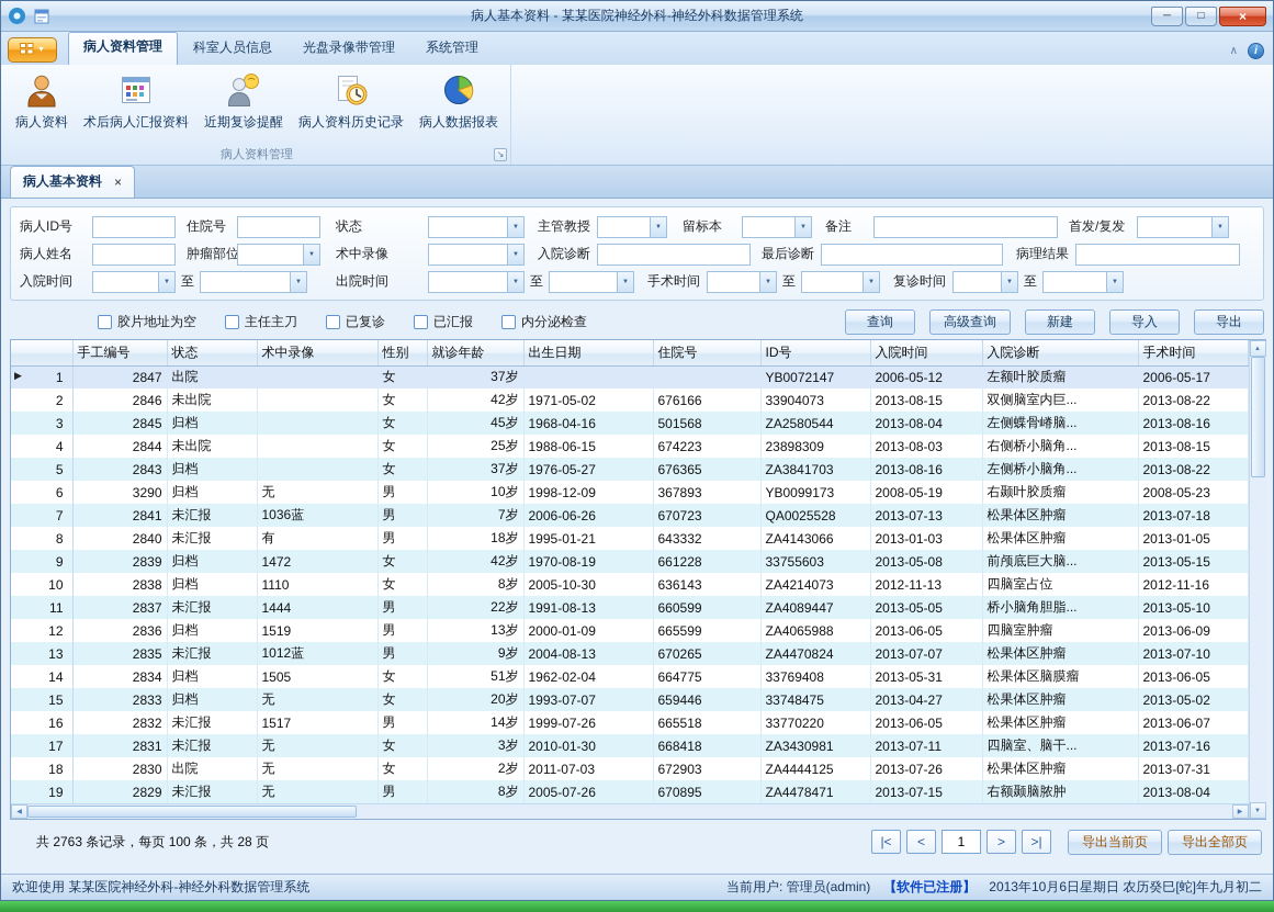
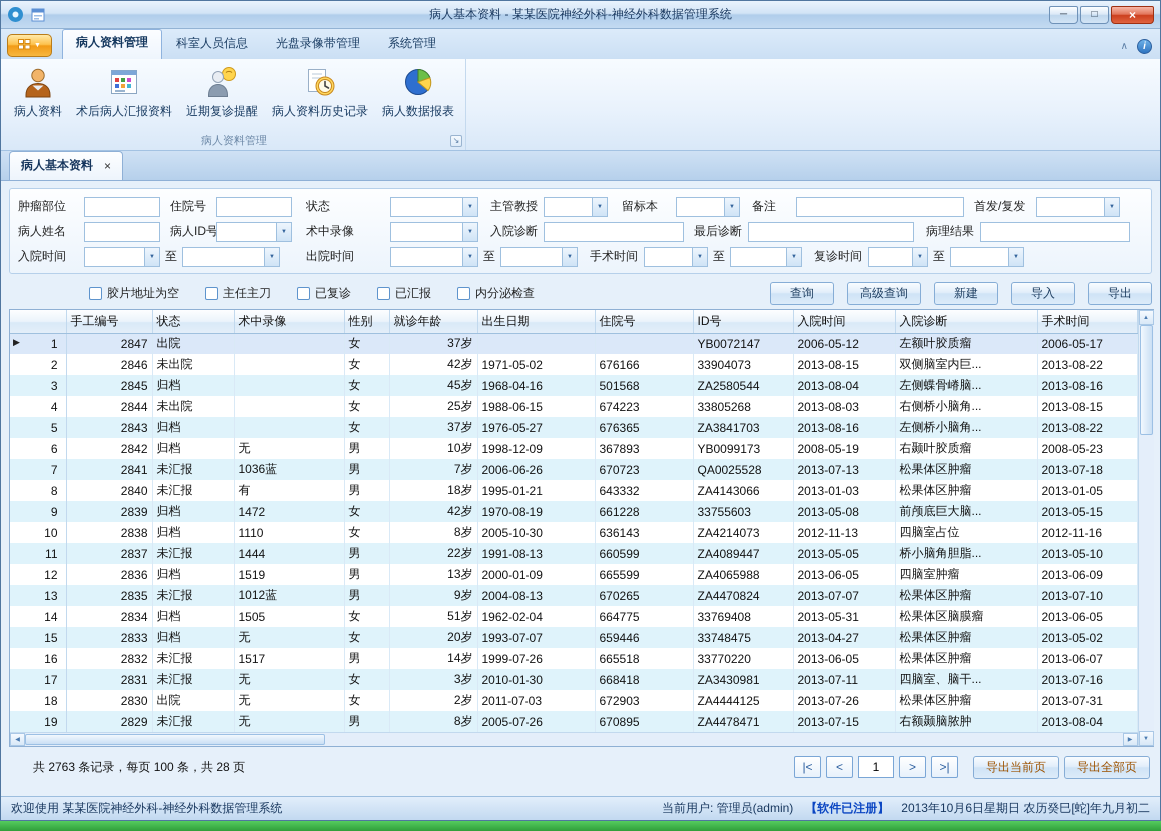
  病人基本资料 - 某某医院神经外科-神经外科数据管理系统
  ─
  □
  ×
  病人资料管理
  科室人员信息
  光盘录像带管理
  系统管理
  ∧
  i
  病人资料
  术后病人汇报资料
  近期复诊提醒
  病人资料历史记录
  病人数据报表
  病人资料管理
  ↘
  病人基本资料
  ×
- 病人ID号
+ 肿瘤部位
  住院号
  状态
  主管教授
  留标本
  备注
  首发/复发
  病人姓名
- 肿瘤部位
+ 病人ID号
  术中录像
  入院诊断
  最后诊断
  病理结果
  入院时间
  至
  出院时间
  至
  手术时间
  至
  复诊时间
  至
  胶片地址为空
  主任主刀
  已复诊
  已汇报
  内分泌检查
  查询
  高级查询
  新建
  导入
  导出
  	手工编号	状态	术中录像	性别	就诊年龄	出生日期	住院号	ID号	入院时间	入院诊断	手术时间
  ▶ 1	2847	出院		女	37岁			YB0072147	2006-05-12	左额叶胶质瘤	2006-05-17
  2	2846	未出院		女	42岁	1971-05-02	676166	33904073	2013-08-15	双侧脑室内巨...	2013-08-22
  3	2845	归档		女	45岁	1968-04-16	501568	ZA2580544	2013-08-04	左侧蝶骨嵴脑...	2013-08-16
- 4	2844	未出院		女	25岁	1988-06-15	674223	23898309	2013-08-03	右侧桥小脑角...	2013-08-15
+ 4	2844	未出院		女	25岁	1988-06-15	674223	33805268	2013-08-03	右侧桥小脑角...	2013-08-15
  5	2843	归档		女	37岁	1976-05-27	676365	ZA3841703	2013-08-16	左侧桥小脑角...	2013-08-22
- 6	3290	归档	无	男	10岁	1998-12-09	367893	YB0099173	2008-05-19	右颞叶胶质瘤	2008-05-23
+ 6	2842	归档	无	男	10岁	1998-12-09	367893	YB0099173	2008-05-19	右颞叶胶质瘤	2008-05-23
  7	2841	未汇报	1036蓝	男	7岁	2006-06-26	670723	QA0025528	2013-07-13	松果体区肿瘤	2013-07-18
  8	2840	未汇报	有	男	18岁	1995-01-21	643332	ZA4143066	2013-01-03	松果体区肿瘤	2013-01-05
  9	2839	归档	1472	女	42岁	1970-08-19	661228	33755603	2013-05-08	前颅底巨大脑...	2013-05-15
  10	2838	归档	1110	女	8岁	2005-10-30	636143	ZA4214073	2012-11-13	四脑室占位	2012-11-16
  11	2837	未汇报	1444	男	22岁	1991-08-13	660599	ZA4089447	2013-05-05	桥小脑角胆脂...	2013-05-10
  12	2836	归档	1519	男	13岁	2000-01-09	665599	ZA4065988	2013-06-05	四脑室肿瘤	2013-06-09
  13	2835	未汇报	1012蓝	男	9岁	2004-08-13	670265	ZA4470824	2013-07-07	松果体区肿瘤	2013-07-10
  14	2834	归档	1505	女	51岁	1962-02-04	664775	33769408	2013-05-31	松果体区脑膜瘤	2013-06-05
  15	2833	归档	无	女	20岁	1993-07-07	659446	33748475	2013-04-27	松果体区肿瘤	2013-05-02
  16	2832	未汇报	1517	男	14岁	1999-07-26	665518	33770220	2013-06-05	松果体区肿瘤	2013-06-07
  17	2831	未汇报	无	女	3岁	2010-01-30	668418	ZA3430981	2013-07-11	四脑室、脑干...	2013-07-16
  18	2830	出院	无	女	2岁	2011-07-03	672903	ZA4444125	2013-07-26	松果体区肿瘤	2013-07-31
  19	2829	未汇报	无	男	8岁	2005-07-26	670895	ZA4478471	2013-07-15	右额颞脑脓肿	2013-08-04
  共 2763 条记录，每页 100 条，共 28 页
  |<
  <
  1
  >
  >|
  导出当前页
  导出全部页
  欢迎使用 某某医院神经外科-神经外科数据管理系统
  当前用户: 管理员(admin)
  【软件已注册】
  2013年10月6日星期日 农历癸巳[蛇]年九月初二
